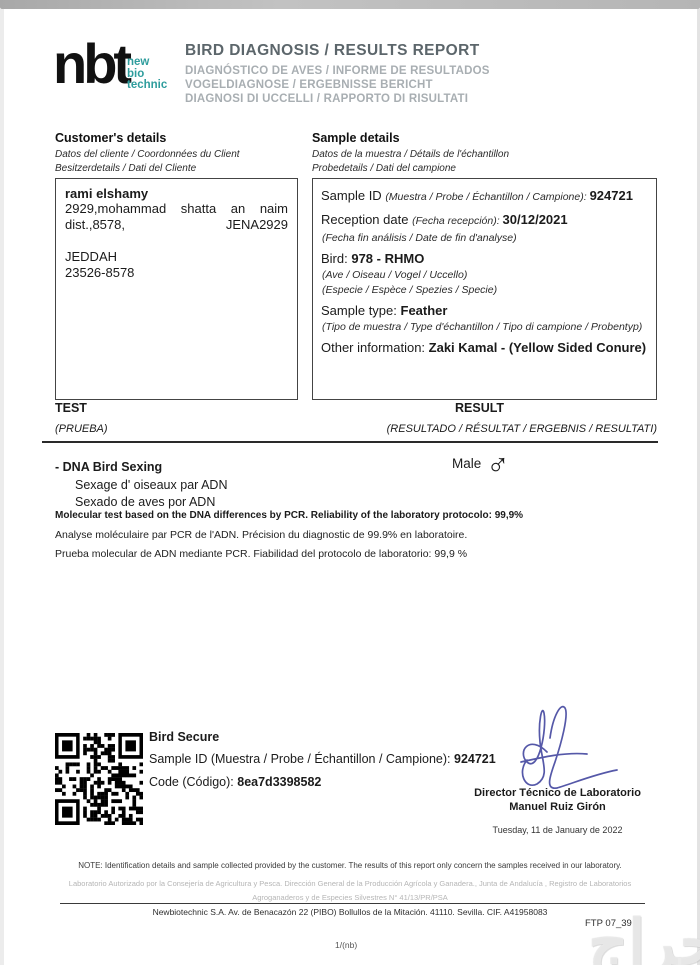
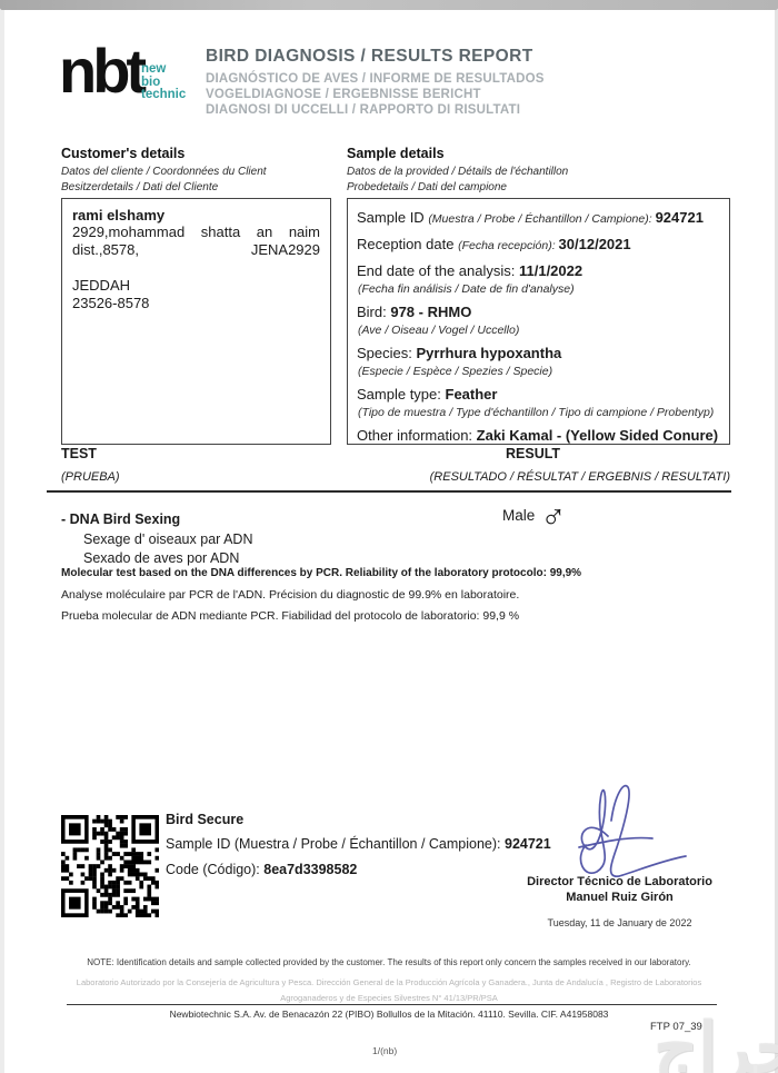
  nbt
  new
  bio
  technic
  BIRD DIAGNOSIS / RESULTS REPORT
  DIAGNÓSTICO DE AVES / INFORME DE RESULTADOS
  VOGELDIAGNOSE / ERGEBNISSE BERICHT
  DIAGNOSI DI UCCELLI / RAPPORTO DI RISULTATI
  Customer's details
  Datos del cliente / Coordonnées du Client
  Besitzerdetails / Dati del Cliente
  rami elshamy
  2929,mohammad shatta an naim dist.,8578, JENA2929
  JEDDAH
  23526-8578
  Sample details
- Datos de la muestra / Détails de l'échantillon
+ Datos de la provided / Détails de l'échantillon
  Probedetails / Dati del campione
  Sample ID (Muestra / Probe / Échantillon / Campione): 924721
  Reception date (Fecha recepción): 30/12/2021
+ End date of the analysis: 11/1/2022
  (Fecha fin análisis / Date de fin d'analyse)
  Bird: 978 - RHMO
  (Ave / Oiseau / Vogel / Uccello)
+ Species: Pyrrhura hypoxantha
  (Especie / Espèce / Spezies / Specie)
  Sample type: Feather
  (Tipo de muestra / Type d'échantillon / Tipo di campione / Probentyp)
  Other information: Zaki Kamal - (Yellow Sided Conure)
  TEST
  (PRUEBA)
  RESULT
  (RESULTADO / RÉSULTAT / ERGEBNIS / RESULTATI)
  - DNA Bird Sexing
  Sexage d' oiseaux par ADN
  Sexado de aves por ADN
  Male
  ♂
  Molecular test based on the DNA differences by PCR. Reliability of the laboratory protocolo: 99,9%
  Analyse moléculaire par PCR de l'ADN. Précision du diagnostic de 99.9% en laboratoire.
  Prueba molecular de ADN mediante PCR. Fiabilidad del protocolo de laboratorio: 99,9 %
  Bird Secure
  Sample ID (Muestra / Probe / Échantillon / Campione): 924721
  Code (Código): 8ea7d3398582
  Director Técnico de Laboratorio
  Manuel Ruiz Girón
  Tuesday, 11 de January de 2022
  NOTE: Identification details and sample collected provided by the customer. The results of this report only concern the samples received in our laboratory.
  Laboratorio Autorizado por la Consejería de Agricultura y Pesca. Dirección General de la Producción Agrícola y Ganadera., Junta de Andalucía , Registro de Laboratorios
  Agroganaderos y de Especies Silvestres N° 41/13/PR/PSA
  Newbiotechnic S.A. Av. de Benacazón 22 (PIBO) Bollullos de la Mitación. 41110. Sevilla. CIF. A41958083
  FTP 07_39
  1/(nb)
  حراج
